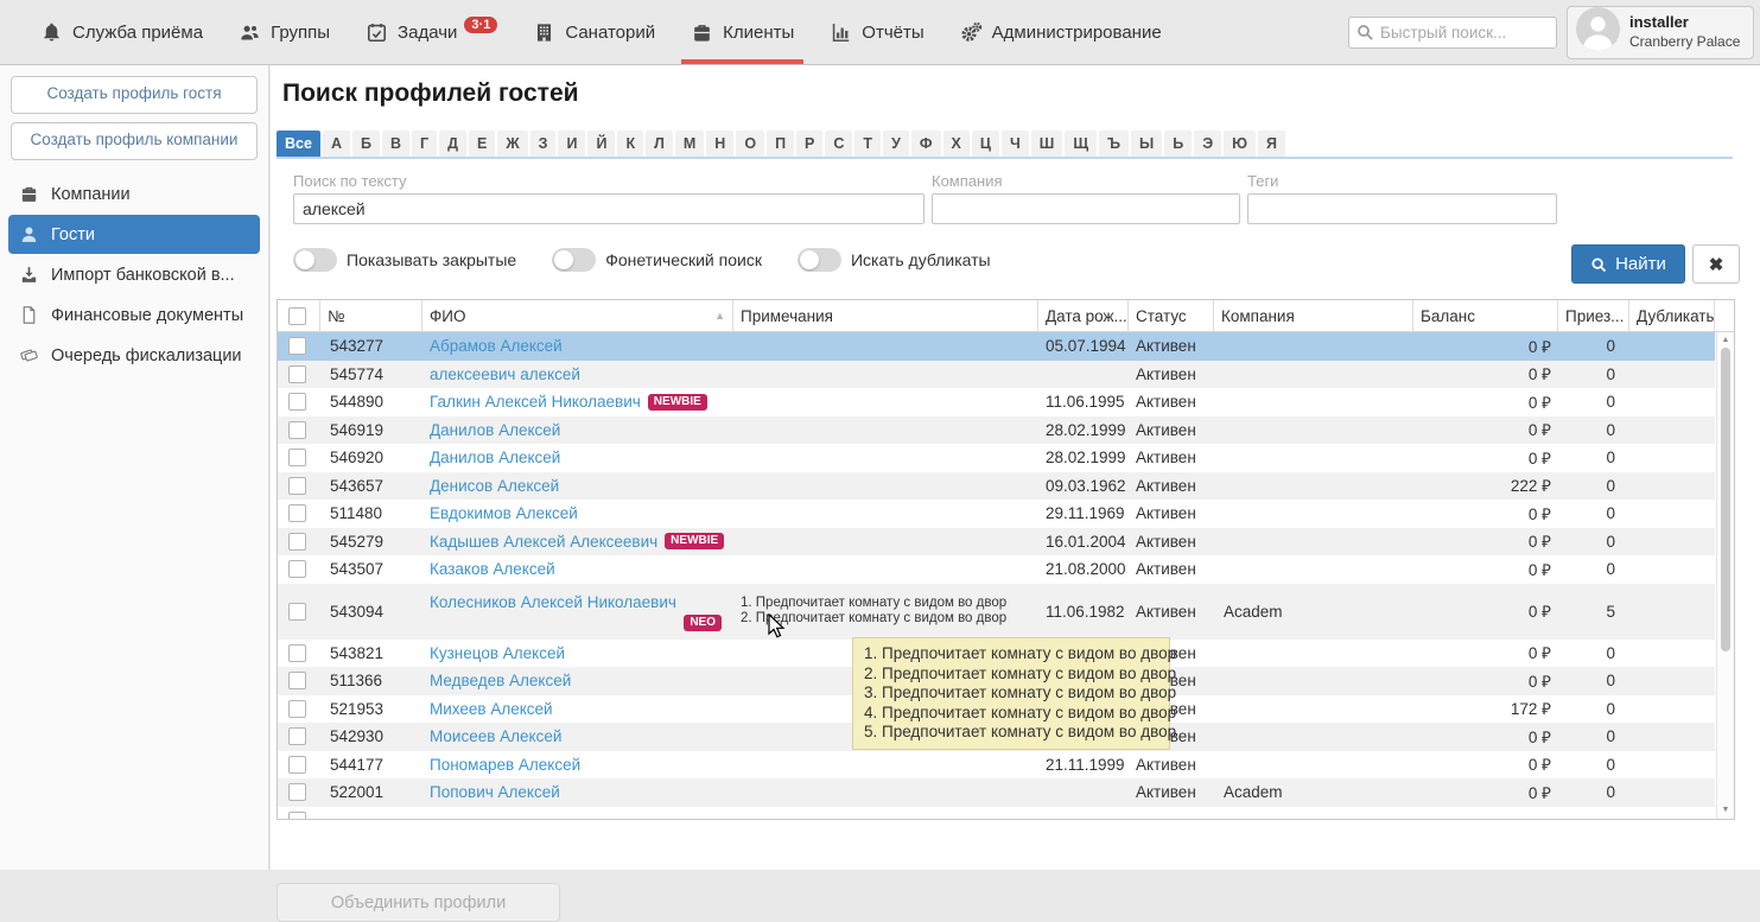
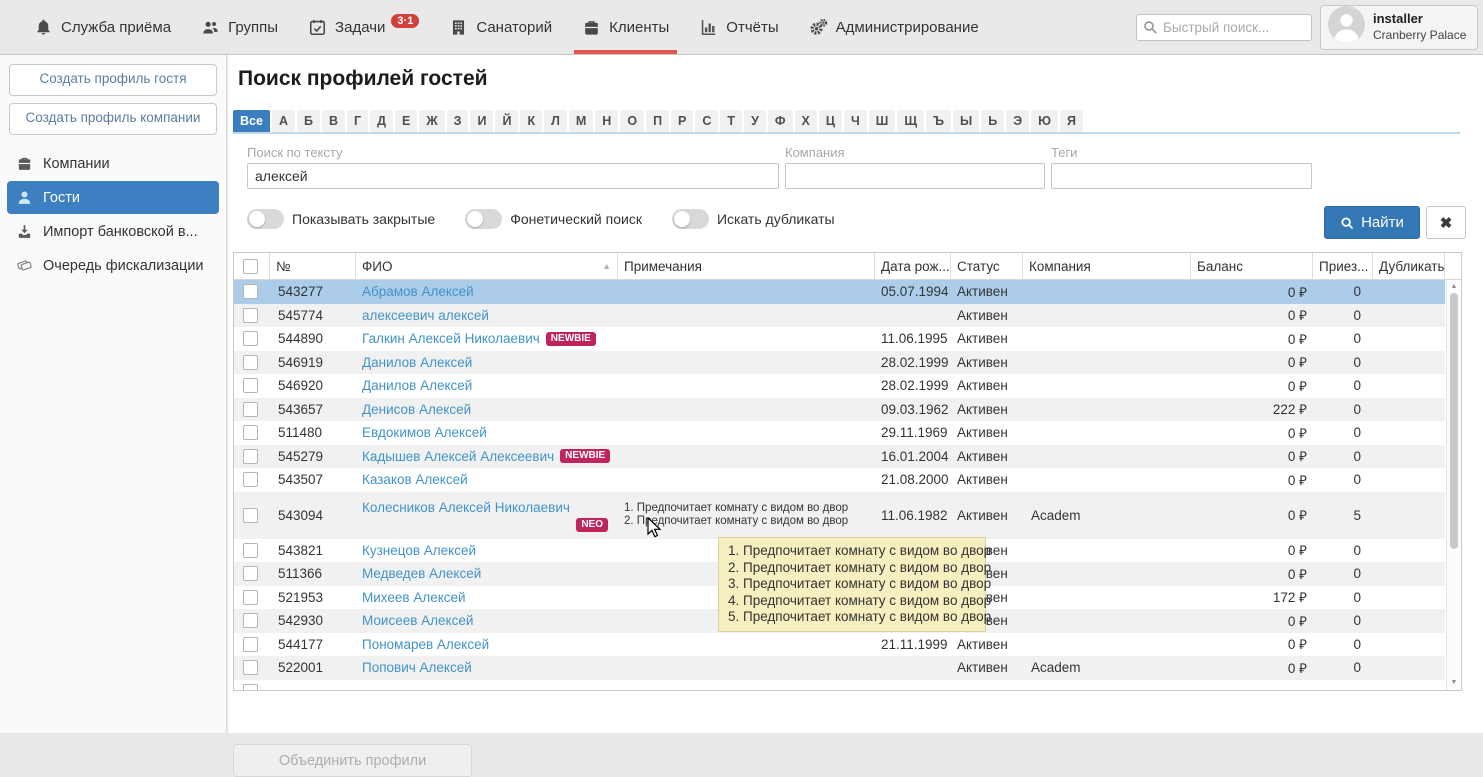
  Служба приёма
  Группы
  Задачи
  3·1
  Санаторий
  Клиенты
  Отчёты
  Администрирование
  Быстрый поиск...
  installer
  Cranberry Palace
  Создать профиль гостя
  Создать профиль компании
  Компании
  Гости
  Импорт банковской в...
- Финансовые документы
  Очередь фискализации
  Поиск профилей гостей
  Все
  А
  Б
  В
  Г
  Д
  Е
  Ж
  З
  И
  Й
  К
  Л
  М
  Н
  О
  П
  Р
  С
  Т
  У
  Ф
  Х
  Ц
  Ч
  Ш
  Щ
  Ъ
  Ы
  Ь
  Э
  Ю
  Я
  Поиск по тексту
  алексей
  Компания
  Теги
  Показывать закрытые
  Фонетический поиск
  Искать дубликаты
  Найти
  ✖
  №
  ФИО
  ▲
  Примечания
  Дата рож...
  Статус
  Компания
  Баланс
  Приез...
  Дубликаты
  543277
  Абрамов Алексей
  05.07.1994
  Активен
  0 ₽
  0
  545774
  алексеевич алексей
  Активен
  0 ₽
  0
  544890
  Галкин Алексей Николаевич
  NEWBIE
  11.06.1995
  Активен
  0 ₽
  0
  546919
  Данилов Алексей
  28.02.1999
  Активен
  0 ₽
  0
  546920
  Данилов Алексей
  28.02.1999
  Активен
  0 ₽
  0
  543657
  Денисов Алексей
  09.03.1962
  Активен
  222 ₽
  0
  511480
  Евдокимов Алексей
  29.11.1969
  Активен
  0 ₽
  0
  545279
  Кадышев Алексей Алексеевич
  NEWBIE
  16.01.2004
  Активен
  0 ₽
  0
  543507
  Казаков Алексей
  21.08.2000
  Активен
  0 ₽
  0
  543094
  Колесников Алексей Николаевич
  NEO
  1. Предпочитает комнату с видом во двор
  2. Педпочитает комнату с видом во двор
  11.06.1982
  Активен
  Academ
  0 ₽
  5
  543821
  Кузнецов Алексей
  0 ₽
  0
  511366
  Медведев Алексей
  0 ₽
  0
  521953
  Михеев Алексей
  172 ₽
  0
  542930
  Моисеев Алексей
  0 ₽
  0
  544177
  Пономарев Алексей
  21.11.1999
  Активен
  0 ₽
  0
  522001
  Попович Алексей
  Активен
  Academ
  0 ₽
  0
  1. Предпочитает комнату с видом во двор
  2. Предпочитает комнату с видом во двор
  3. Предпочитает комнату с видом во двор
  4. Предпочитает комнату с видом во двор
  5. Предпочитает комнату с видом во двор
  Объединить профили
